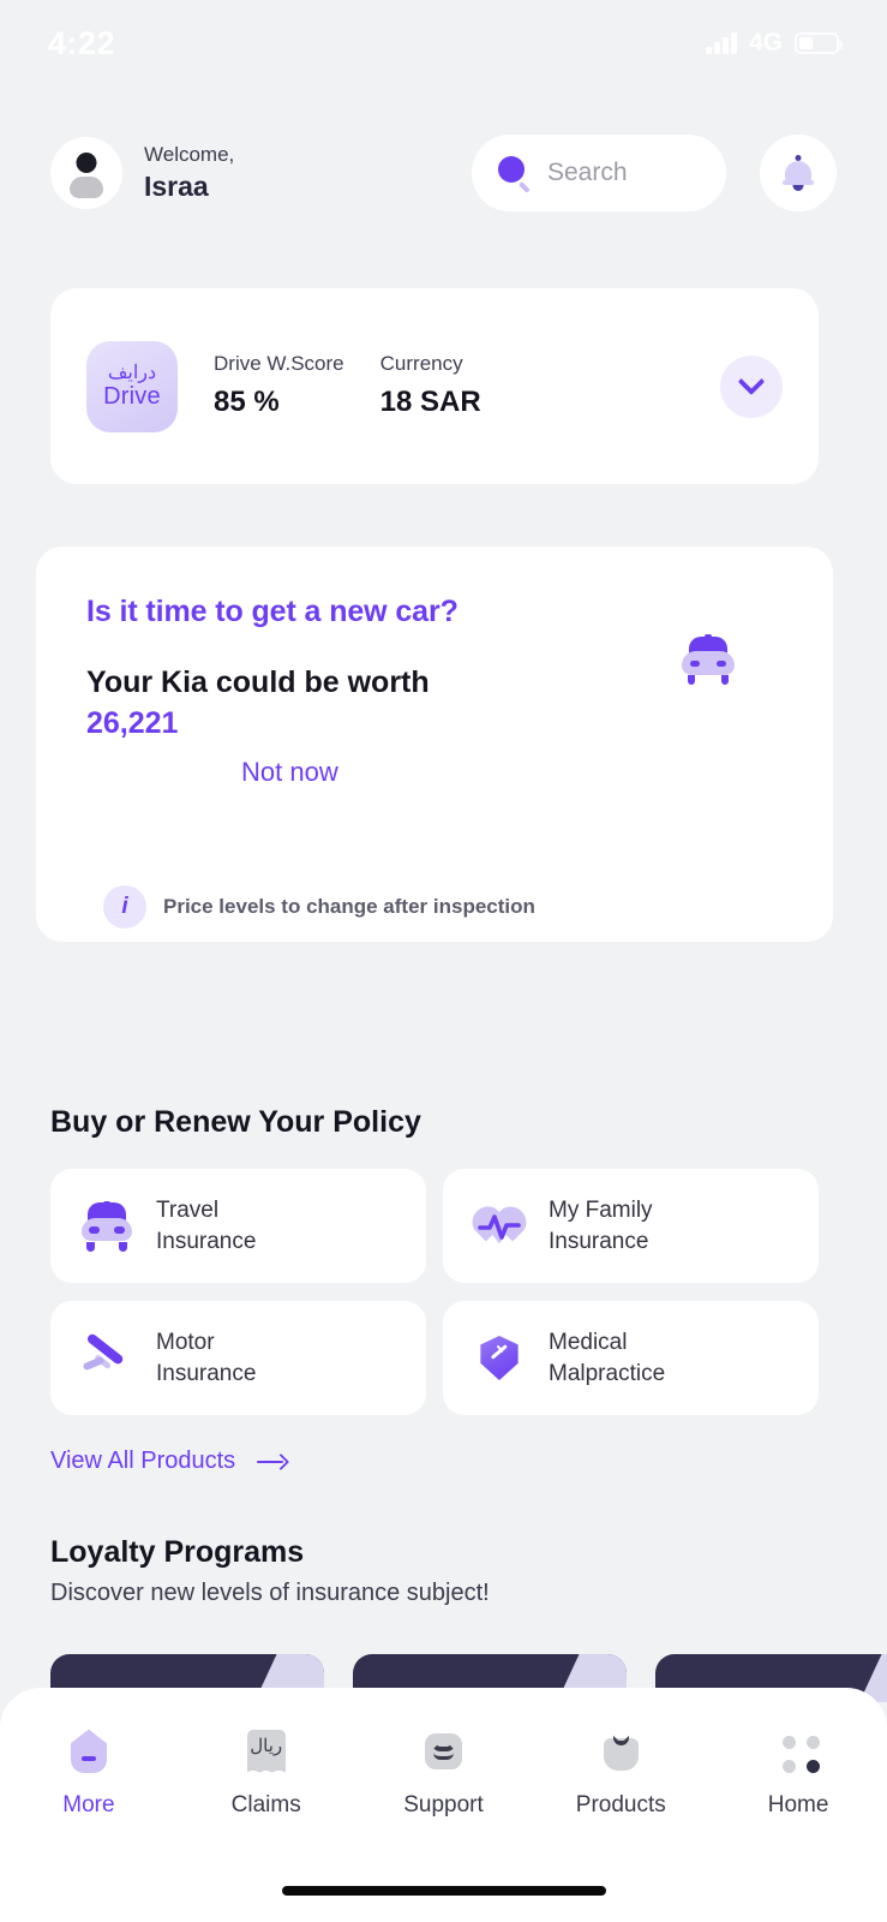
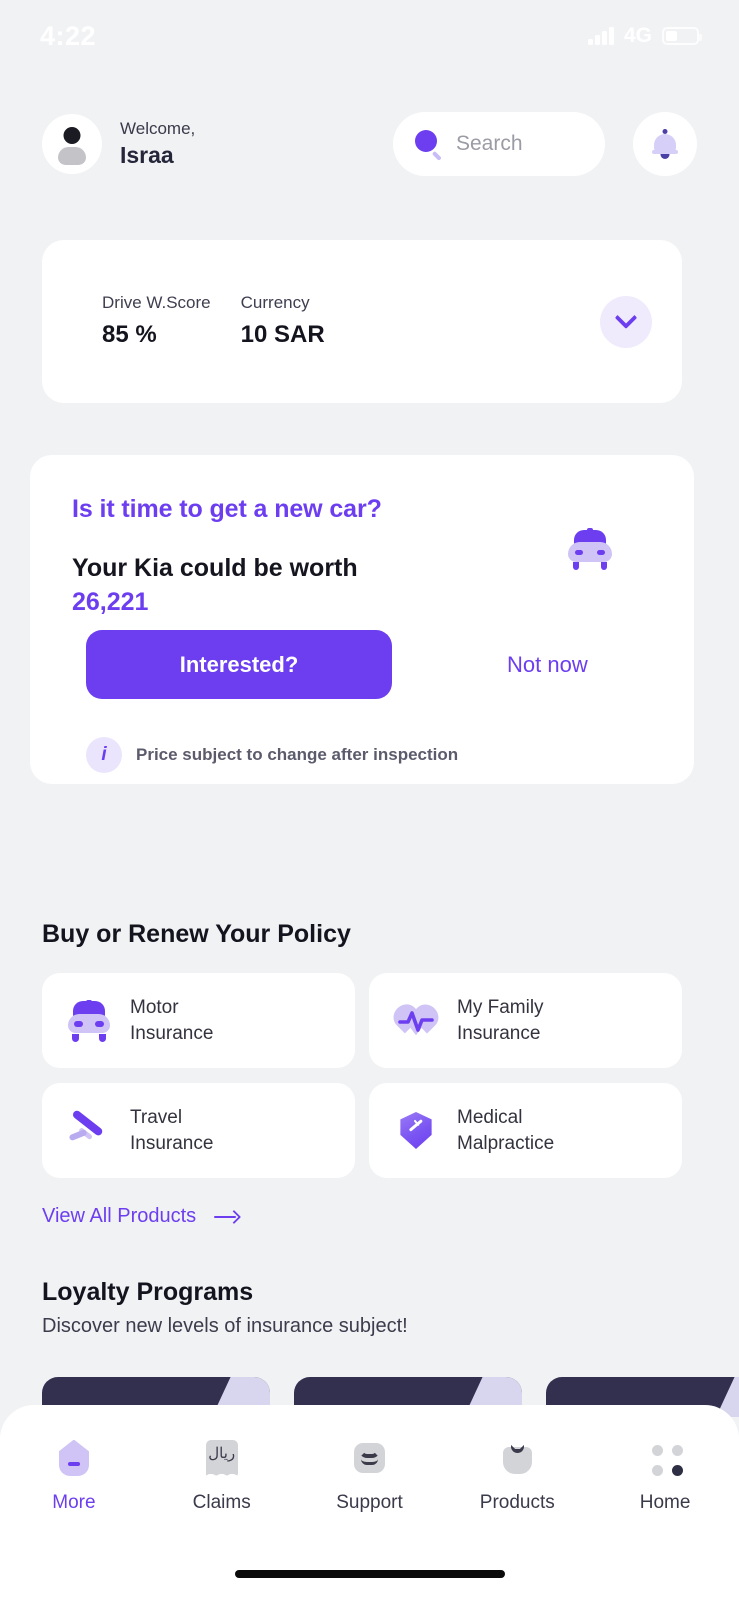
  Welcome,
  Israa
  Search
- درايف
- Drive
  Drive W.Score
  85 %
  Currency
- 18 SAR
+ 10 SAR
  Is it time to get a new car?
  Your Kia could be worth
  26,221
+ Interested?
  Not now
  i
- Price levels to change after inspection
+ Price subject to change after inspection
  Buy or Renew Your Policy
- Travel
+ Motor
  Insurance
  My Family
  Insurance
- Motor
+ Travel
  Insurance
  Medical
  Malpractice
  View All Products
  Loyalty Programs
  Discover new levels of insurance subject!
  More
  ريال
  Claims
  Support
  Products
  Home
